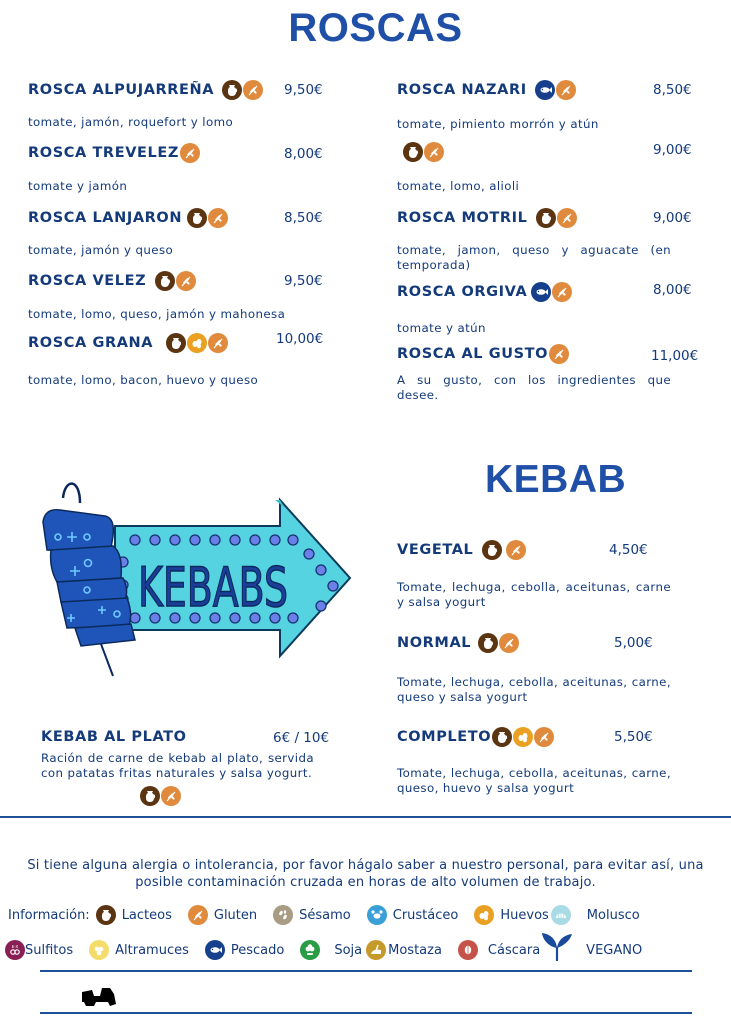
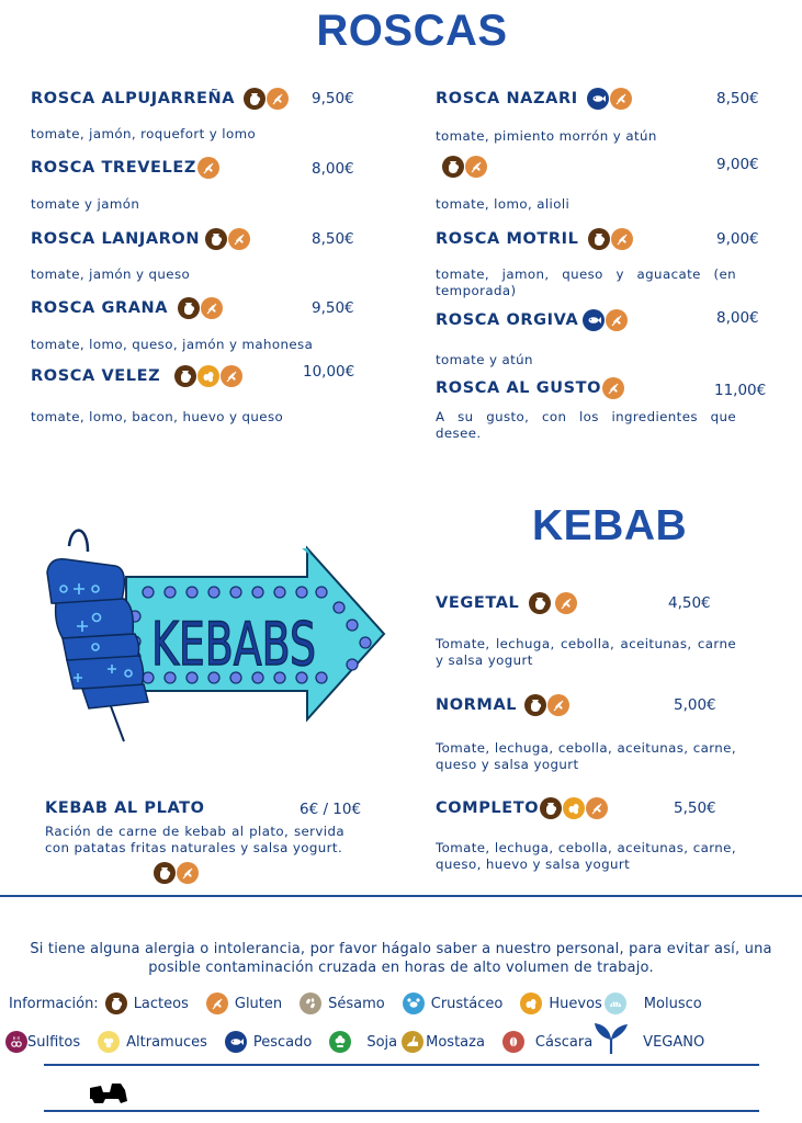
  ROSCAS
  ROSCA ALPUJARREÑA
  9,50€
  tomate, jamón, roquefort y lomo
  ROSCA TREVELEZ
  8,00€
  tomate y jamón
  ROSCA LANJARON
  8,50€
  tomate, jamón y queso
- ROSCA VELEZ
+ ROSCA GRANA
  9,50€
  tomate, lomo, queso, jamón y mahonesa
- ROSCA GRANA
+ ROSCA VELEZ
  10,00€
  tomate, lomo, bacon, huevo y queso
  ROSCA NAZARI
  8,50€
  tomate, pimiento morrón y atún
  9,00€
  tomate, lomo, alioli
  ROSCA MOTRIL
  9,00€
  tomate, jamon, queso y aguacate (en temporada)
  ROSCA ORGIVA
  8,00€
  tomate y atún
  ROSCA AL GUSTO
  11,00€
  A su gusto, con los ingredientes que desee.
  KEBABS
  KEBAB
  VEGETAL
  4,50€
  Tomate, lechuga, cebolla, aceitunas, carne y salsa yogurt
  NORMAL
  5,00€
  Tomate, lechuga, cebolla, aceitunas, carne, queso y salsa yogurt
  COMPLETO
  5,50€
  Tomate, lechuga, cebolla, aceitunas, carne, queso, huevo y salsa yogurt
  KEBAB AL PLATO
  6€ / 10€
  Ración de carne de kebab al plato, servida con patatas fritas naturales y salsa yogurt.
  Si tiene alguna alergia o intolerancia, por favor hágalo saber a nuestro personal, para evitar así, una posible contaminación cruzada en horas de alto volumen de trabajo.
  Información:
  Lacteos
  Gluten
  Sésamo
  Crustáceo
  Huevos
  Molusco
  Sulfitos
  Altramuces
  Pescado
  Soja
  Mostaza
  Cáscara
  VEGANO
